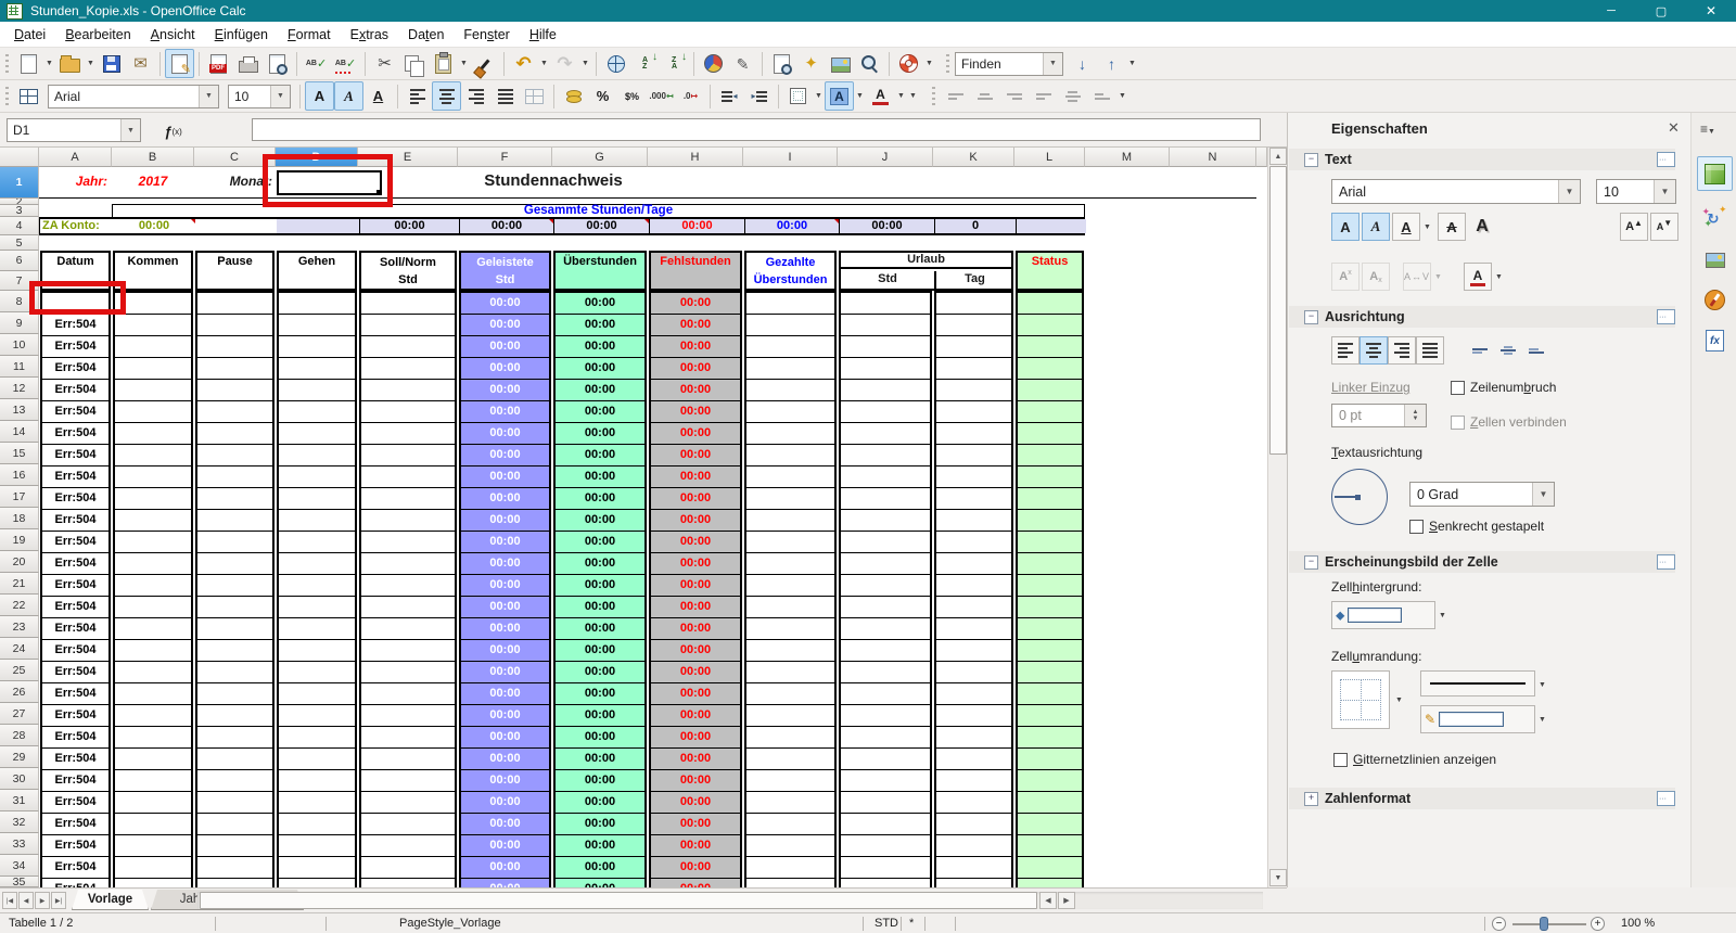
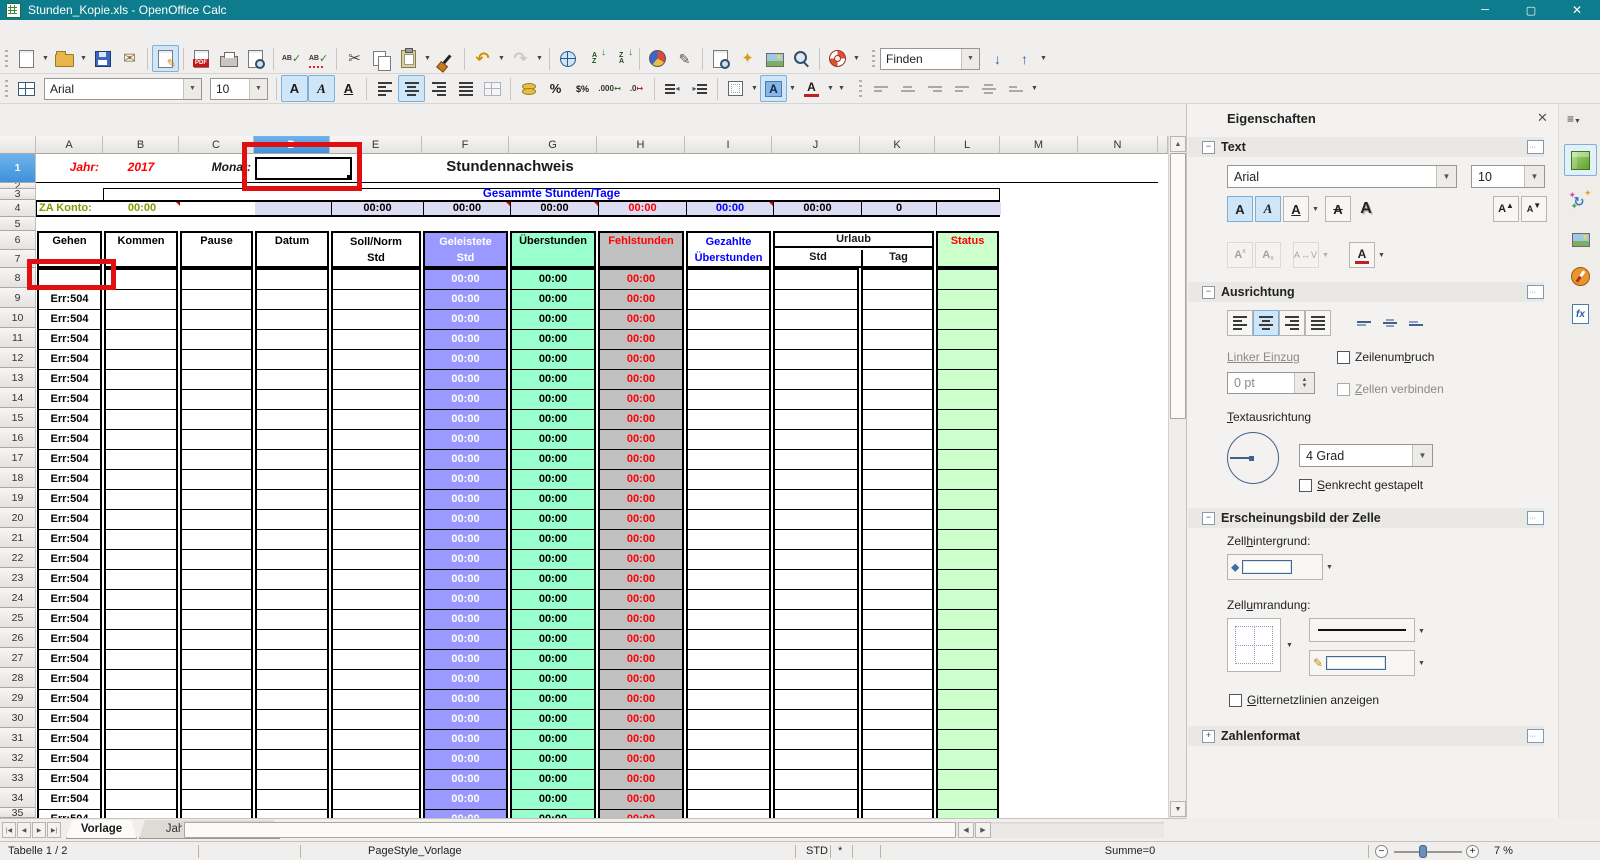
  Stunden_Kopie.xls - OpenOffice Calc
  ─
  ▢
  ✕
- Datei
- Bearbeiten
- Ansicht
- Einfügen
- Format
- Extras
- Daten
- Fenster
- Hilfe
  ✉
  ✎
  ✂
  ↶
  ↷
  ↓
  ↓
  ✎
  ✦
  Finden
  ↓
  ↑
  Arial
  10
  A
  A
  A
  %
  $%
  .000↤
  .0↦
  ◂
  ▸
  A
  A
- D1
- ƒ
- (x)
  A
  B
  C
  D
  E
  F
  G
  H
  I
  J
  K
  L
  M
  N
  1
  2
  3
  4
  5
  6
  7
  8
  9
  10
  11
  12
  13
  14
  15
  16
  17
  18
  19
  20
  21
  22
  23
  24
  25
  26
  27
  28
  29
  30
  31
  32
  33
  34
  35
  Jahr:
  2017
  Monat:
  Stundennachweis
  Gesammte Stunden/Tage
  ZA Konto:
  00:00
  00:00
  00:00
  00:00
  00:00
  00:00
  00:00
  0
- Datum
+ Gehen
  Kommen
  Pause
- Gehen
+ Datum
  Soll/Norm
  Std
  Geleistete
  Std
  Überstunden
  Fehlstunden
  Gezahlte
  Überstunden
  Status
  Urlaub
  Std
  Tag
  Err:504
  Err:504
  Err:504
  Err:504
  Err:504
  Err:504
  Err:504
  Err:504
  Err:504
  Err:504
  Err:504
  Err:504
  Err:504
  Err:504
  Err:504
  Err:504
  Err:504
  Err:504
  Err:504
  Err:504
  Err:504
  Err:504
  Err:504
  Err:504
  Err:504
  Err:504
  00:00
  00:00
  00:00
  00:00
  00:00
  00:00
  00:00
  00:00
  00:00
  00:00
  00:00
  00:00
  00:00
  00:00
  00:00
  00:00
  00:00
  00:00
  00:00
  00:00
  00:00
  00:00
  00:00
  00:00
  00:00
  00:00
  00:00
  00:00
  00:00
  00:00
  00:00
  00:00
  00:00
  00:00
  00:00
  00:00
  00:00
  00:00
  00:00
  00:00
  00:00
  00:00
  00:00
  00:00
  00:00
  00:00
  00:00
  00:00
  00:00
  00:00
  00:00
  00:00
  00:00
  00:00
  00:00
  00:00
  00:00
  00:00
  00:00
  00:00
  00:00
  00:00
  00:00
  00:00
  00:00
  00:00
  00:00
  00:00
  00:00
  00:00
  00:00
  00:00
  00:00
  00:00
  00:00
  00:00
  00:00
  00:00
  00:00
  00:00
  00:00
  Vorlage
  Tabelle 1 / 2
  PageStyle_Vorlage
  STD
  *
+ Summe=0
  −
  +
- 100 %
+ 7 %
  Eigenschaften
  ✕
  −
  Text
  Arial
  ▼
  10
  ▼
  A
  A
  A
  A
  A
  A
  ▲
  A
  ▼
  A
  A
  A↔V
  A
  −
  Ausrichtung
  Linker Einzug
  Zeilenumbruch
  0 pt
  Zellen verbinden
  Textausrichtung
- 0 Grad
+ 4 Grad
  ▼
  Senkrecht gestapelt
  −
  Erscheinungsbild der Zelle
  Zellhintergrund:
  ⬥
  Zellumrandung:
  ✎
  Gitternetzlinien anzeigen
  +
  Zahlenformat
  ↻
  ✦
  ✦
  ✦
  fx
